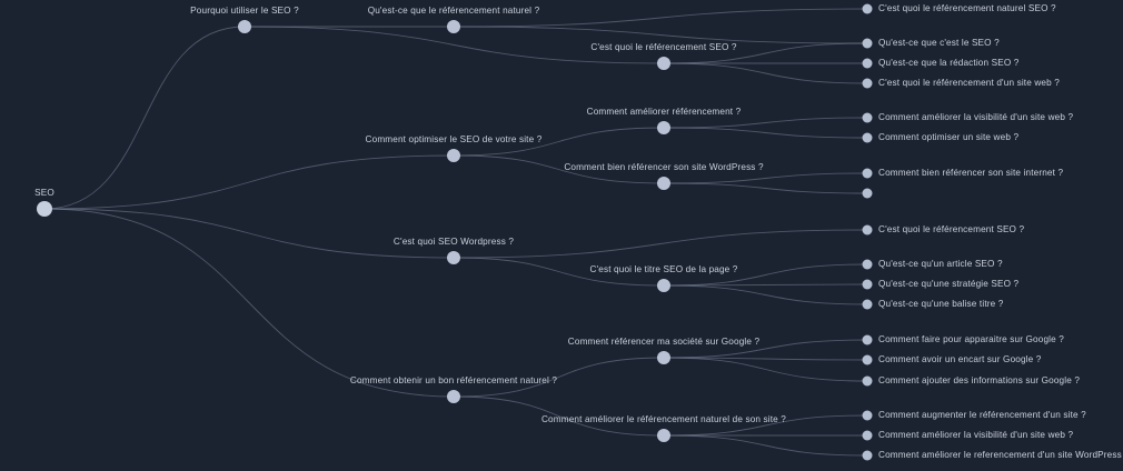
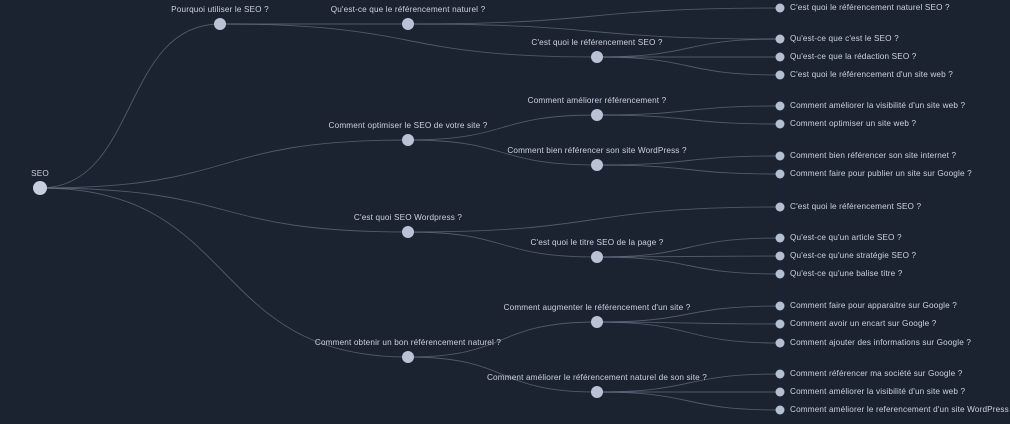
  SEO
  Pourquoi utiliser le SEO ?
  Qu'est-ce que le référencement naturel ?
  C'est quoi le référencement naturel SEO ?
  C'est quoi le référencement SEO ?
  Qu'est-ce que c'est le SEO ?
  Qu'est-ce que la rédaction SEO ?
  C'est quoi le référencement d'un site web ?
  Comment optimiser le SEO de votre site ?
  Comment améliorer référencement ?
  Comment améliorer la visibilité d'un site web ?
  Comment optimiser un site web ?
  Comment bien référencer son site WordPress ?
  Comment bien référencer son site internet ?
+ Comment faire pour publier un site sur Google ?
  C'est quoi SEO Wordpress ?
  C'est quoi le référencement SEO ?
  C'est quoi le titre SEO de la page ?
  Qu'est-ce qu'un article SEO ?
  Qu'est-ce qu'une stratégie SEO ?
  Qu'est-ce qu'une balise titre ?
  Comment obtenir un bon référencement naturel ?
- Comment référencer ma société sur Google ?
+ Comment augmenter le référencement d'un site ?
  Comment faire pour apparaitre sur Google ?
  Comment avoir un encart sur Google ?
  Comment ajouter des informations sur Google ?
  Comment améliorer le référencement naturel de son site ?
- Comment augmenter le référencement d'un site ?
+ Comment référencer ma société sur Google ?
  Comment améliorer la visibilité d'un site web ?
  Comment améliorer le referencement d'un site WordPress
